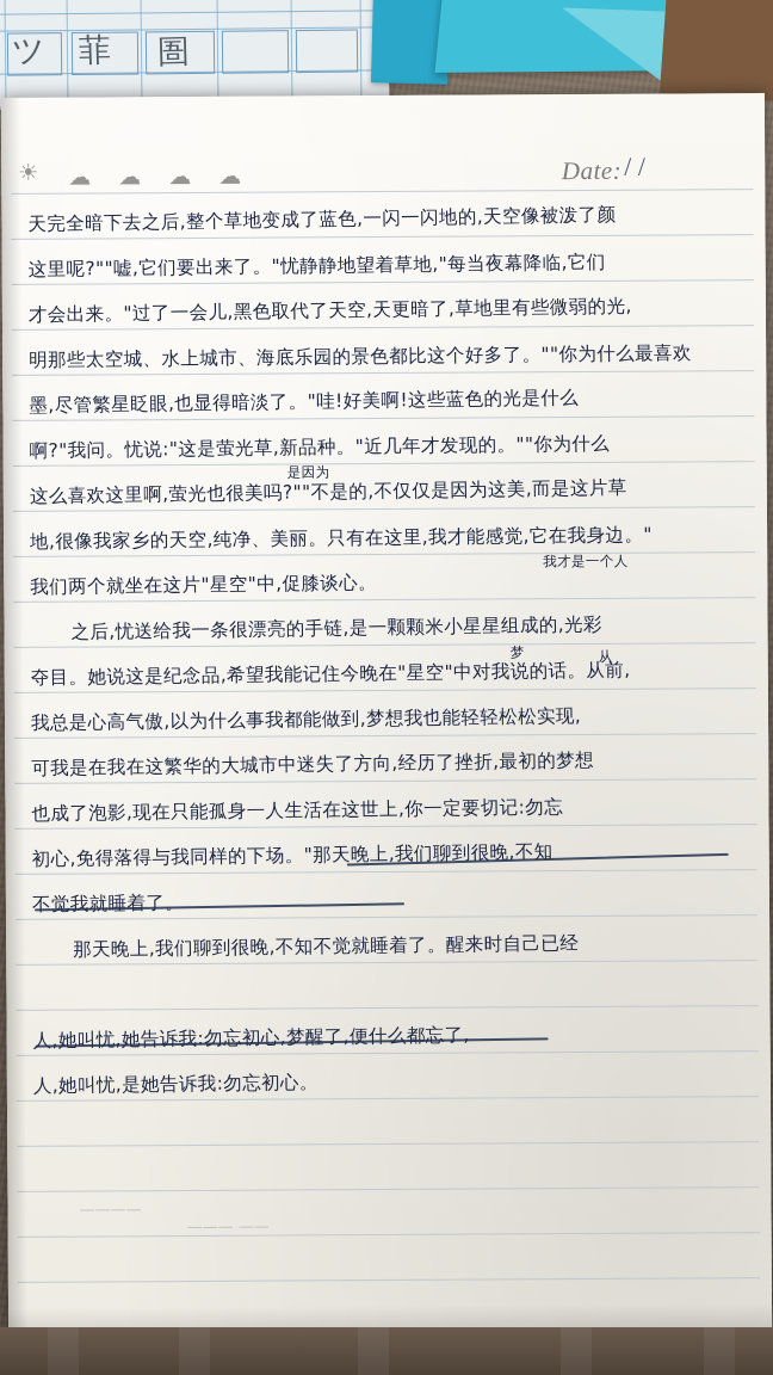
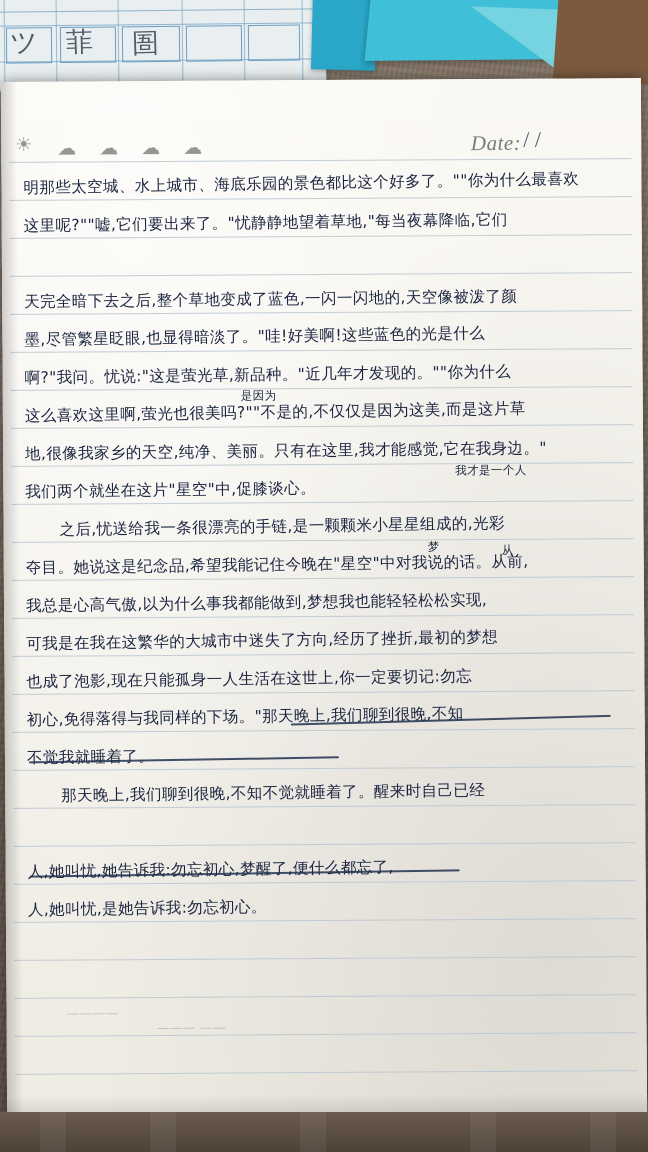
  ツ
  菲
  圄
  ☀
  ☁
  ☁
  ☁
  ☁
  Date:
  / /
- 天完全暗下去之后,整个草地变成了蓝色,一闪一闪地的,天空像被泼了颜
+ 明那些太空城、水上城市、海底乐园的景色都比这个好多了。""你为什么最喜欢
  这里呢?""嘘,它们要出来了。"忧静静地望着草地,"每当夜幕降临,它们
- 才会出来。"过了一会儿,黑色取代了天空,天更暗了,草地里有些微弱的光,
- 明那些太空城、水上城市、海底乐园的景色都比这个好多了。""你为什么最喜欢
+ 天完全暗下去之后,整个草地变成了蓝色,一闪一闪地的,天空像被泼了颜
  墨,尽管繁星眨眼,也显得暗淡了。"哇!好美啊!这些蓝色的光是什么
  啊?"我问。忧说:"这是萤光草,新品种。"近几年才发现的。""你为什么
  这么喜欢这里啊,萤光也很美吗?""不是的,不仅仅是因为这美,而是这片草
  是因为
  地,很像我家乡的天空,纯净、美丽。只有在这里,我才能感觉,它在我身边。"
  我才是一个人
  我们两个就坐在这片"星空"中,促膝谈心。
  之后,忧送给我一条很漂亮的手链,是一颗颗米小星星组成的,光彩
  夺目。她说这是纪念品,希望我能记住今晚在"星空"中对我说的话。从前,
  梦
  从
  我总是心高气傲,以为什么事我都能做到,梦想我也能轻轻松松实现,
  可我是在我在这繁华的大城市中迷失了方向,经历了挫折,最初的梦想
  也成了泡影,现在只能孤身一人生活在这世上,你一定要切记:勿忘
  初心,免得落得与我同样的下场。"那天晚上,我们聊到很晚,不知
  不觉我就睡着了。
  那天晚上,我们聊到很晚,不知不觉就睡着了。醒来时自己已经
  人,她叫忧,她告诉我:勿忘初心,梦醒了,便什么都忘了,
  人,她叫忧,是她告诉我:勿忘初心。
  ————
  ——— ——
